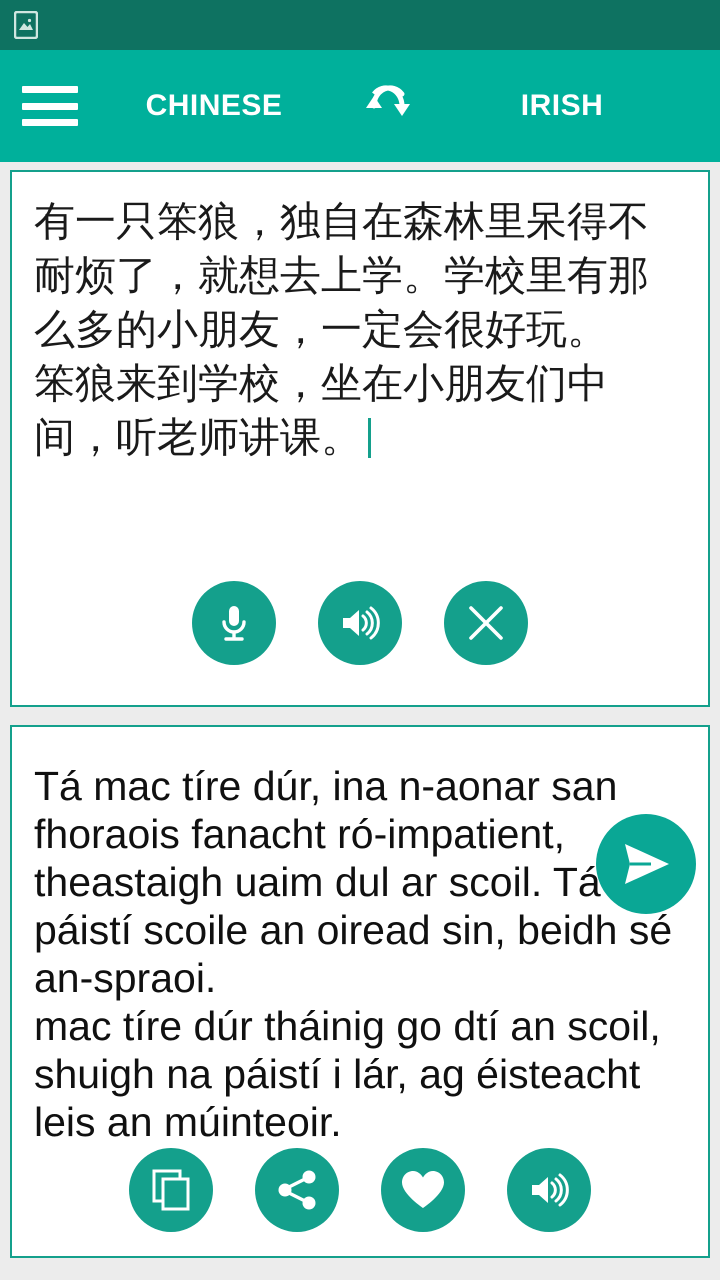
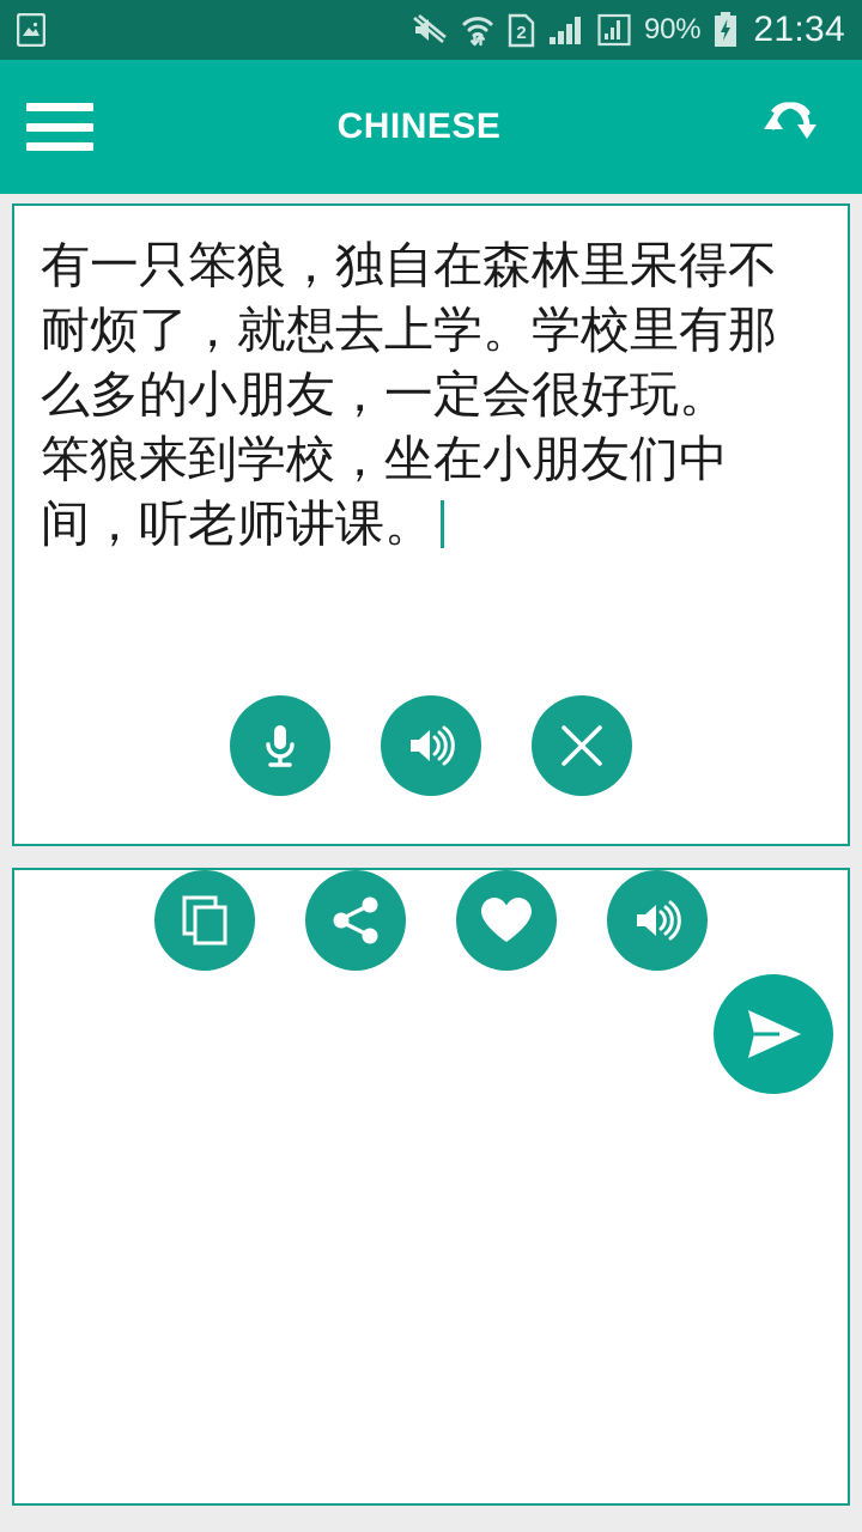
+ 2
+ 90%
+ 21:34
  CHINESE
- IRISH
  有一只笨狼，独自在森林里呆得不耐烦了，就想去上学。学校里有那么多的小朋友，一定会很好玩。 笨狼来到学校，坐在小朋友们中间，听老师讲课。
- Tá mac tíre dúr, ina n-aonar san fhoraois fanacht ró-impatient, theastaigh uaim dul ar scoil. Tá páistí scoile an oiread sin, beidh sé an-spraoi.
- mac tíre dúr tháinig go dtí an scoil, shuigh na páistí i lár, ag éisteacht leis an múinteoir.
